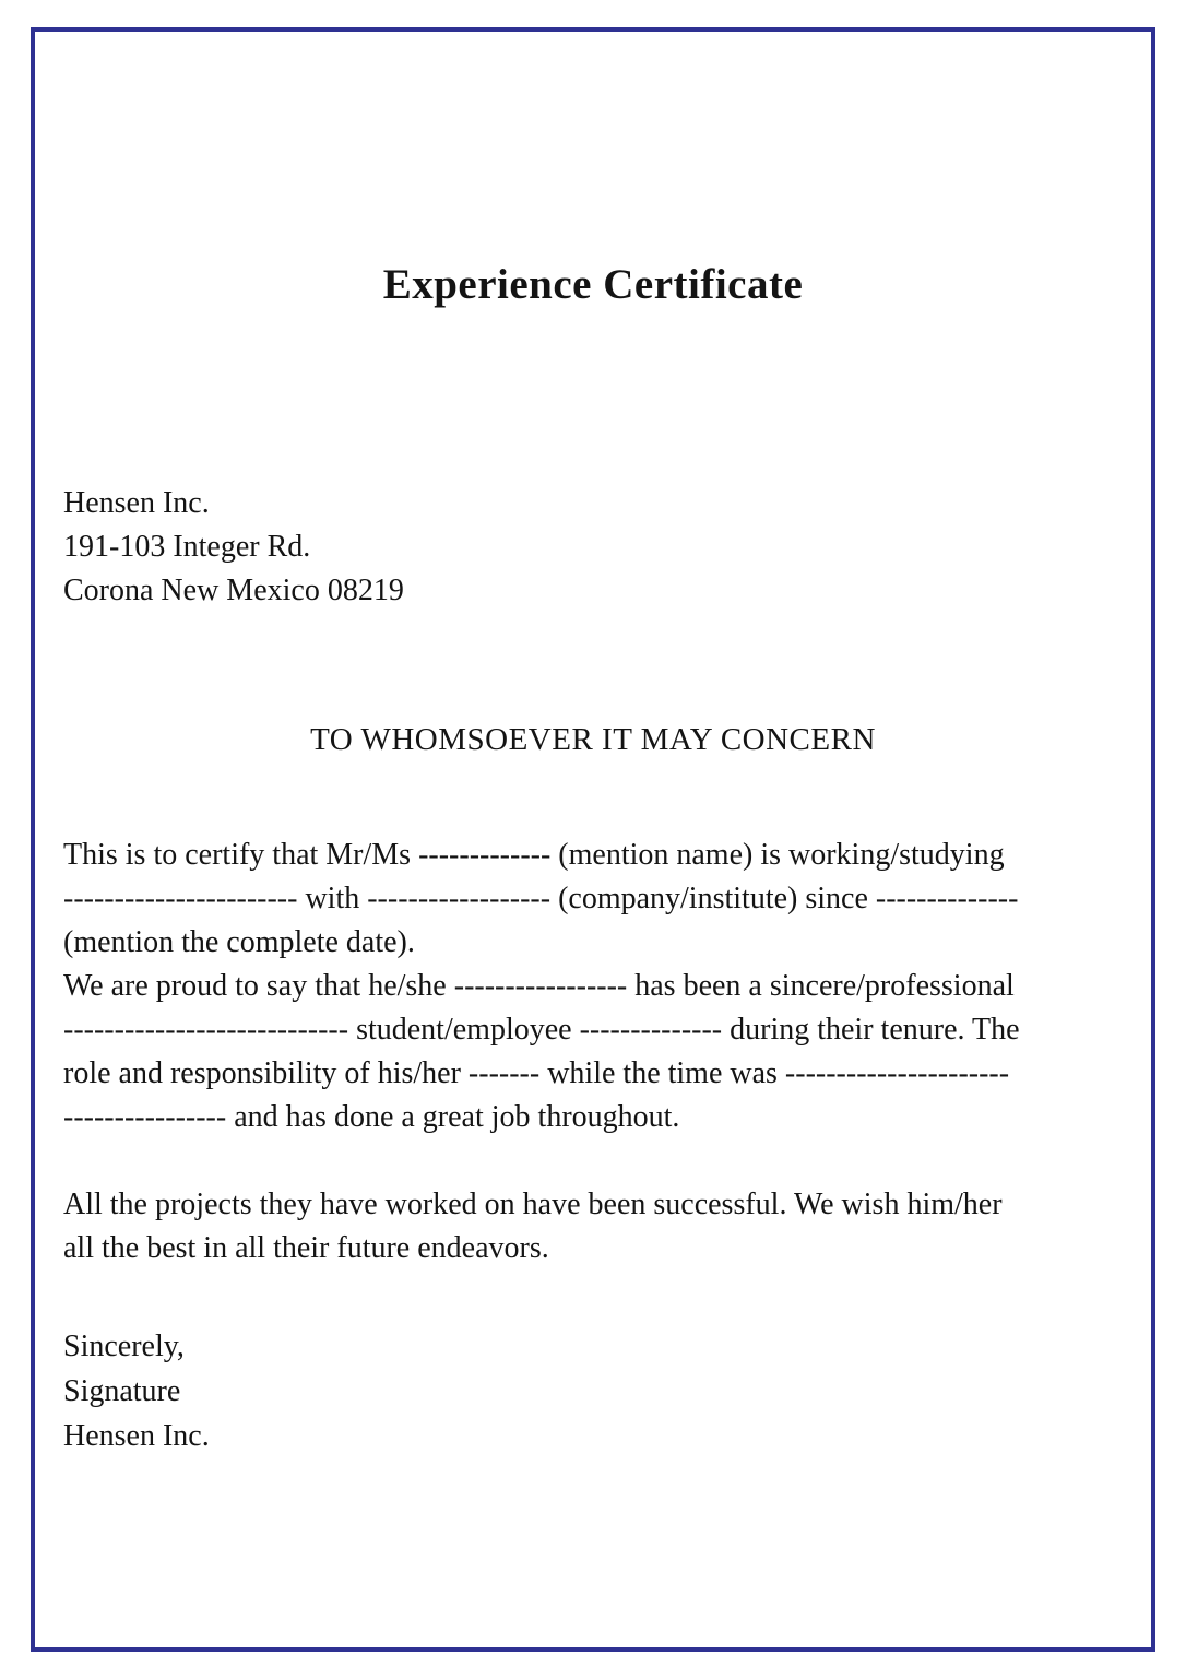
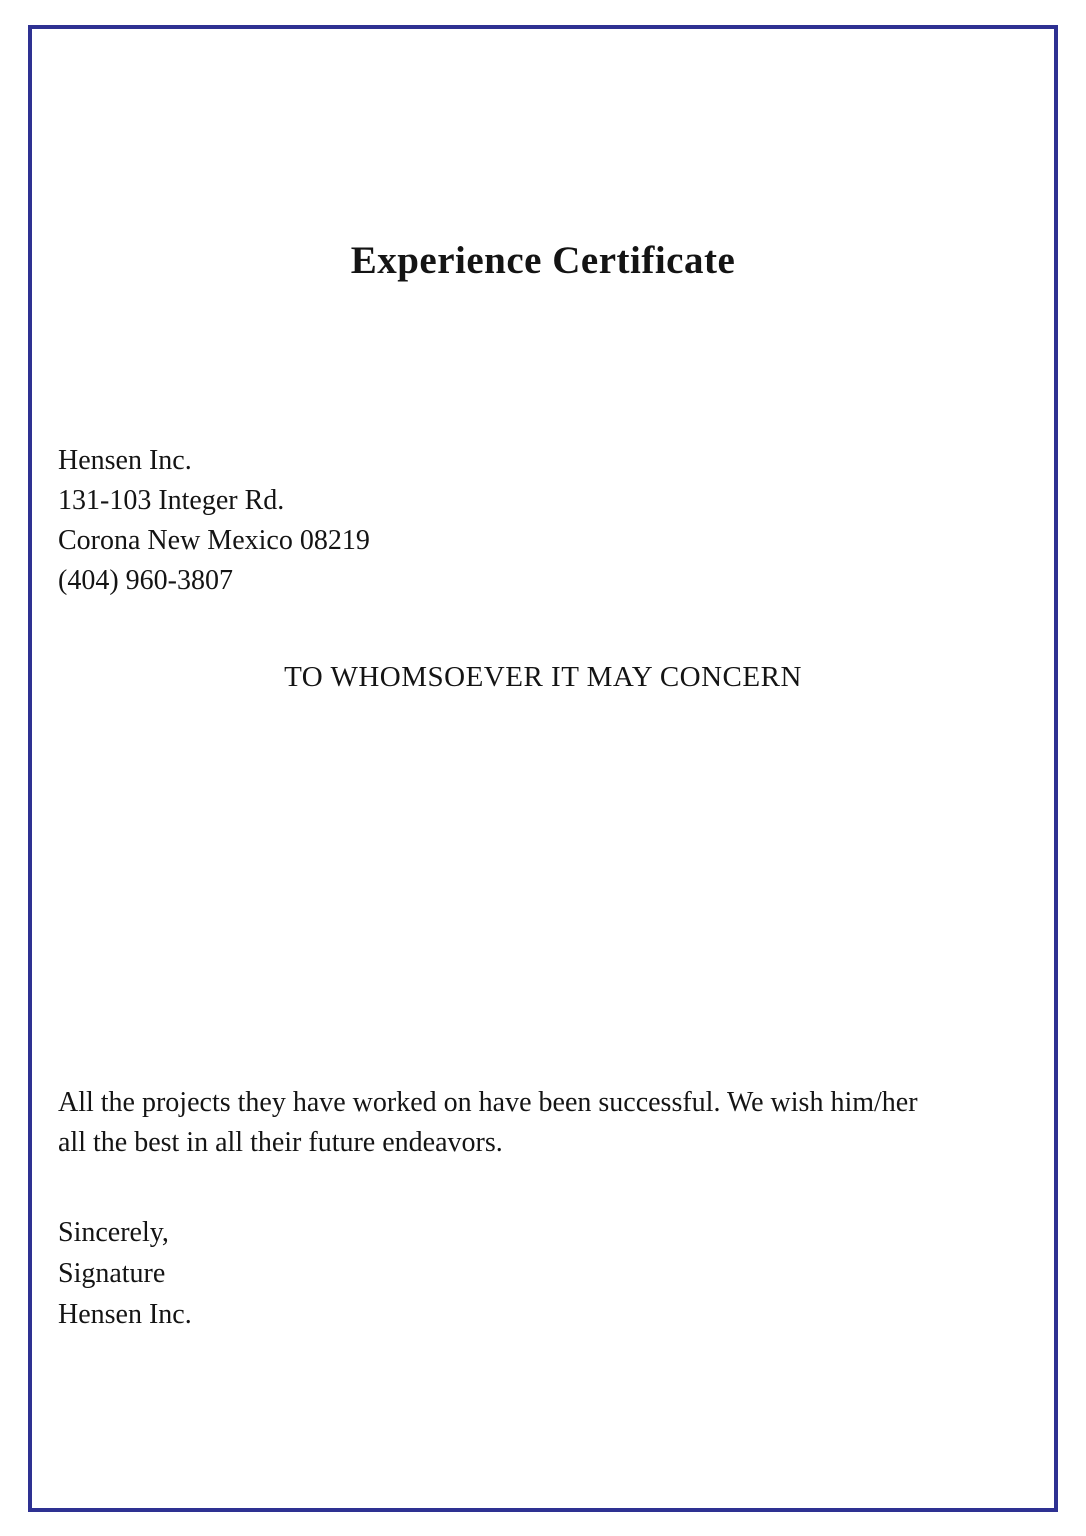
  Experience Certificate
  Hensen Inc.
- 191-103 Integer Rd.
+ 131-103 Integer Rd.
  Corona New Mexico 08219
+ (404) 960-3807
  TO WHOMSOEVER IT MAY CONCERN
- This is to certify that Mr/Ms ------------- (mention name) is working/studying
- ----------------------- with ------------------ (company/institute) since --------------
- (mention the complete date).
- We are proud to say that he/she ----------------- has been a sincere/professional
- ---------------------------- student/employee -------------- during their tenure. The
- role and responsibility of his/her ------- while the time was ----------------------
- ---------------- and has done a great job throughout.
  All the projects they have worked on have been successful. We wish him/her
  all the best in all their future endeavors.
  Sincerely,
  Signature
  Hensen Inc.
